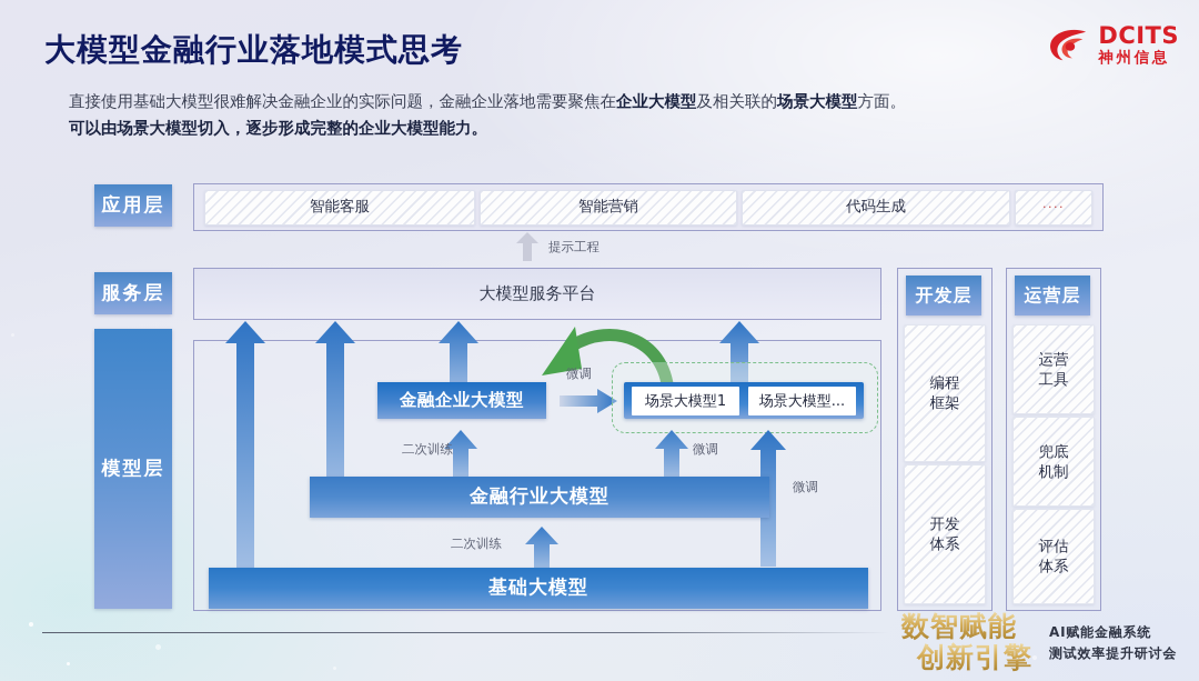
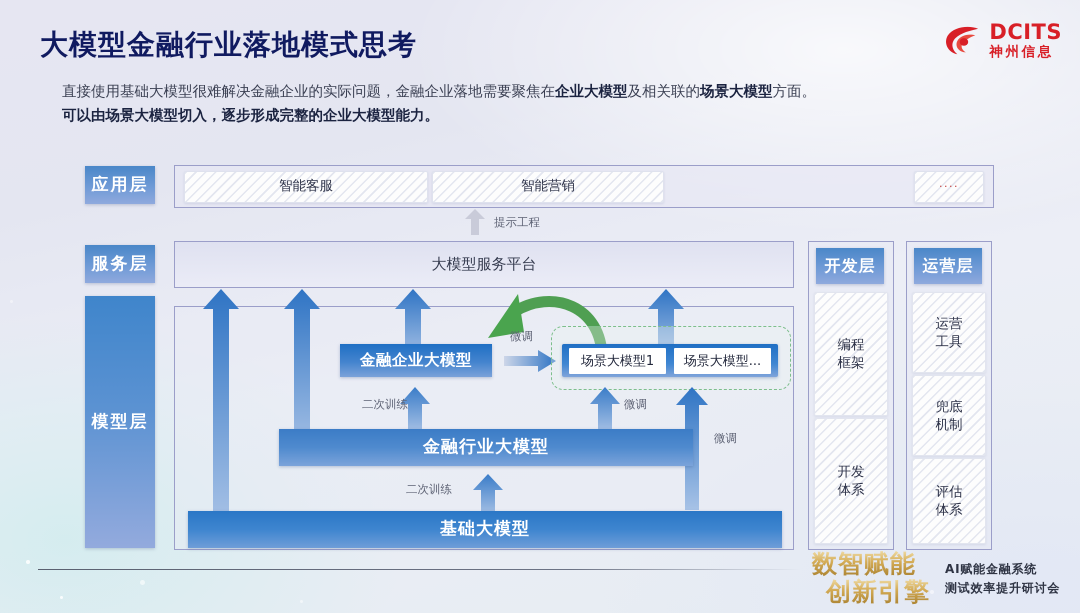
  大模型金融行业落地模式思考
  直接使用基础大模型很难解决金融企业的实际问题，金融企业落地需要聚焦在企业大模型及相关联的场景大模型方面。
  可以由场景大模型切入，逐步形成完整的企业大模型能力。
  DCITS
  神州信息
  应用层
  智能客服
  智能营销
- 代码生成
  ····
  提示工程
  服务层
  大模型服务平台
  模型层
  金融企业大模型
  微调
  场景大模型1
  场景大模型...
  二次训练
  微调
  微调
  金融行业大模型
  二次训练
  基础大模型
  开发层
  编程
  框架
  开发
  体系
  运营层
  运营
  工具
  兜底
  机制
  评估
  体系
  数智赋能
  创新引擎
  AI赋能金融系统
  测试效率提升研讨会
